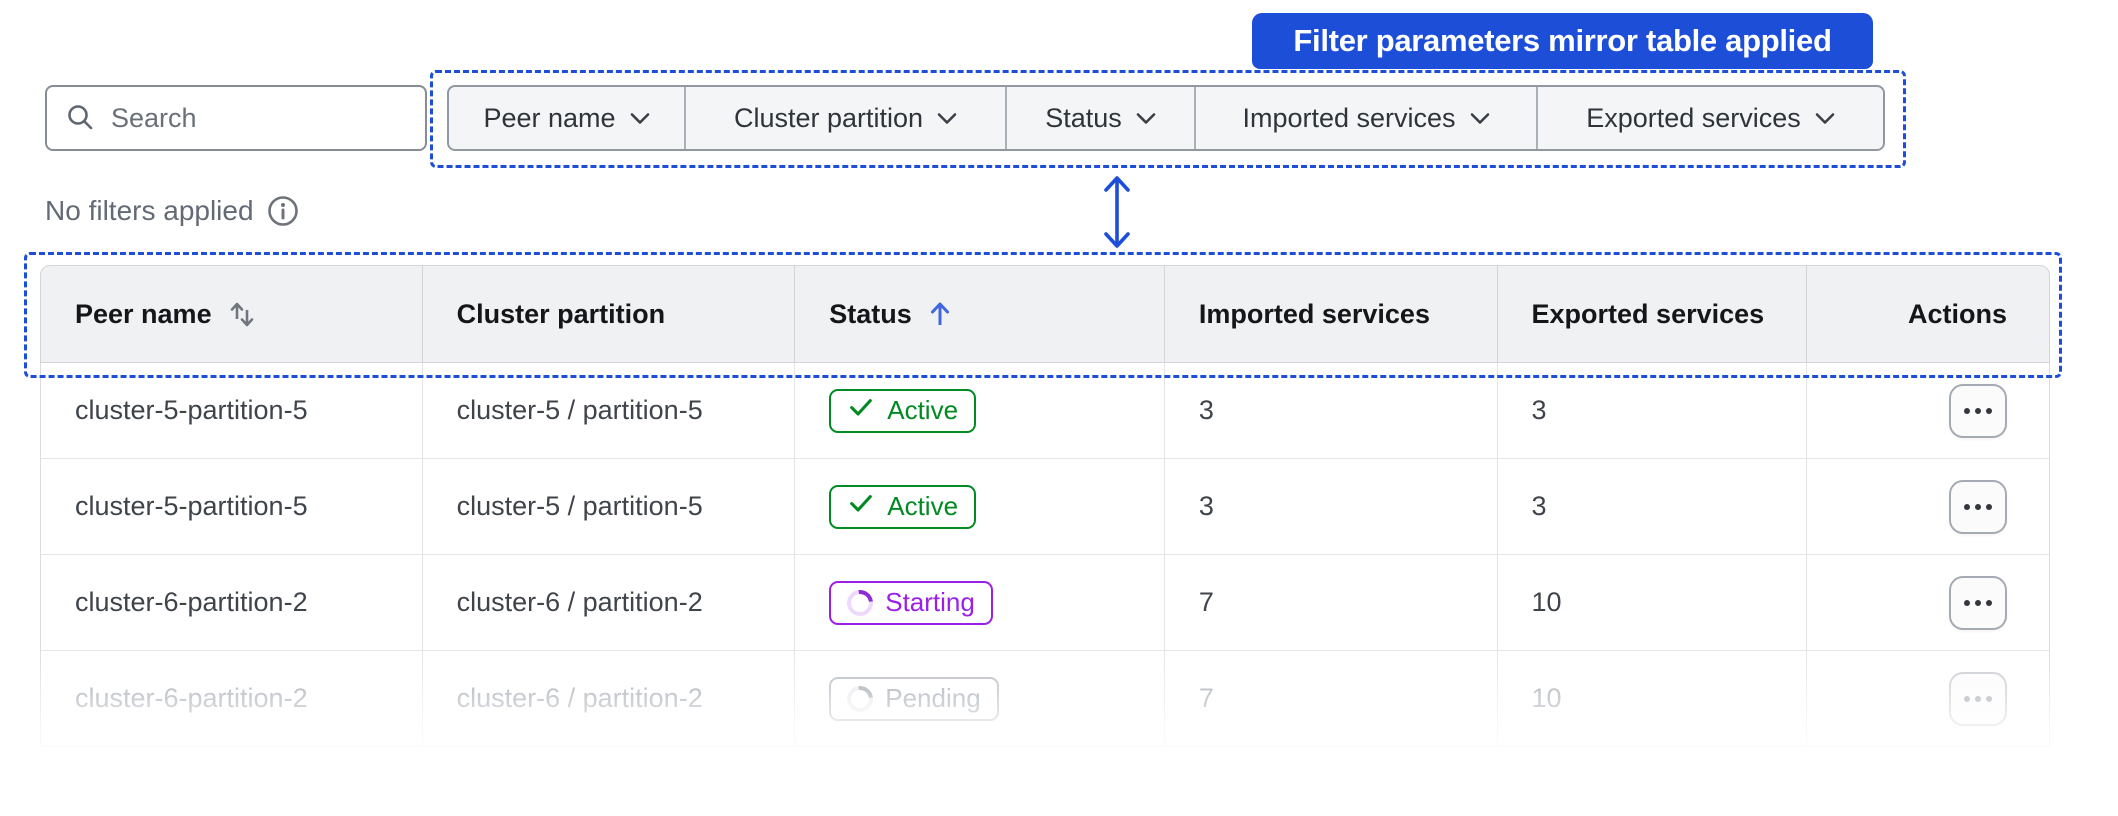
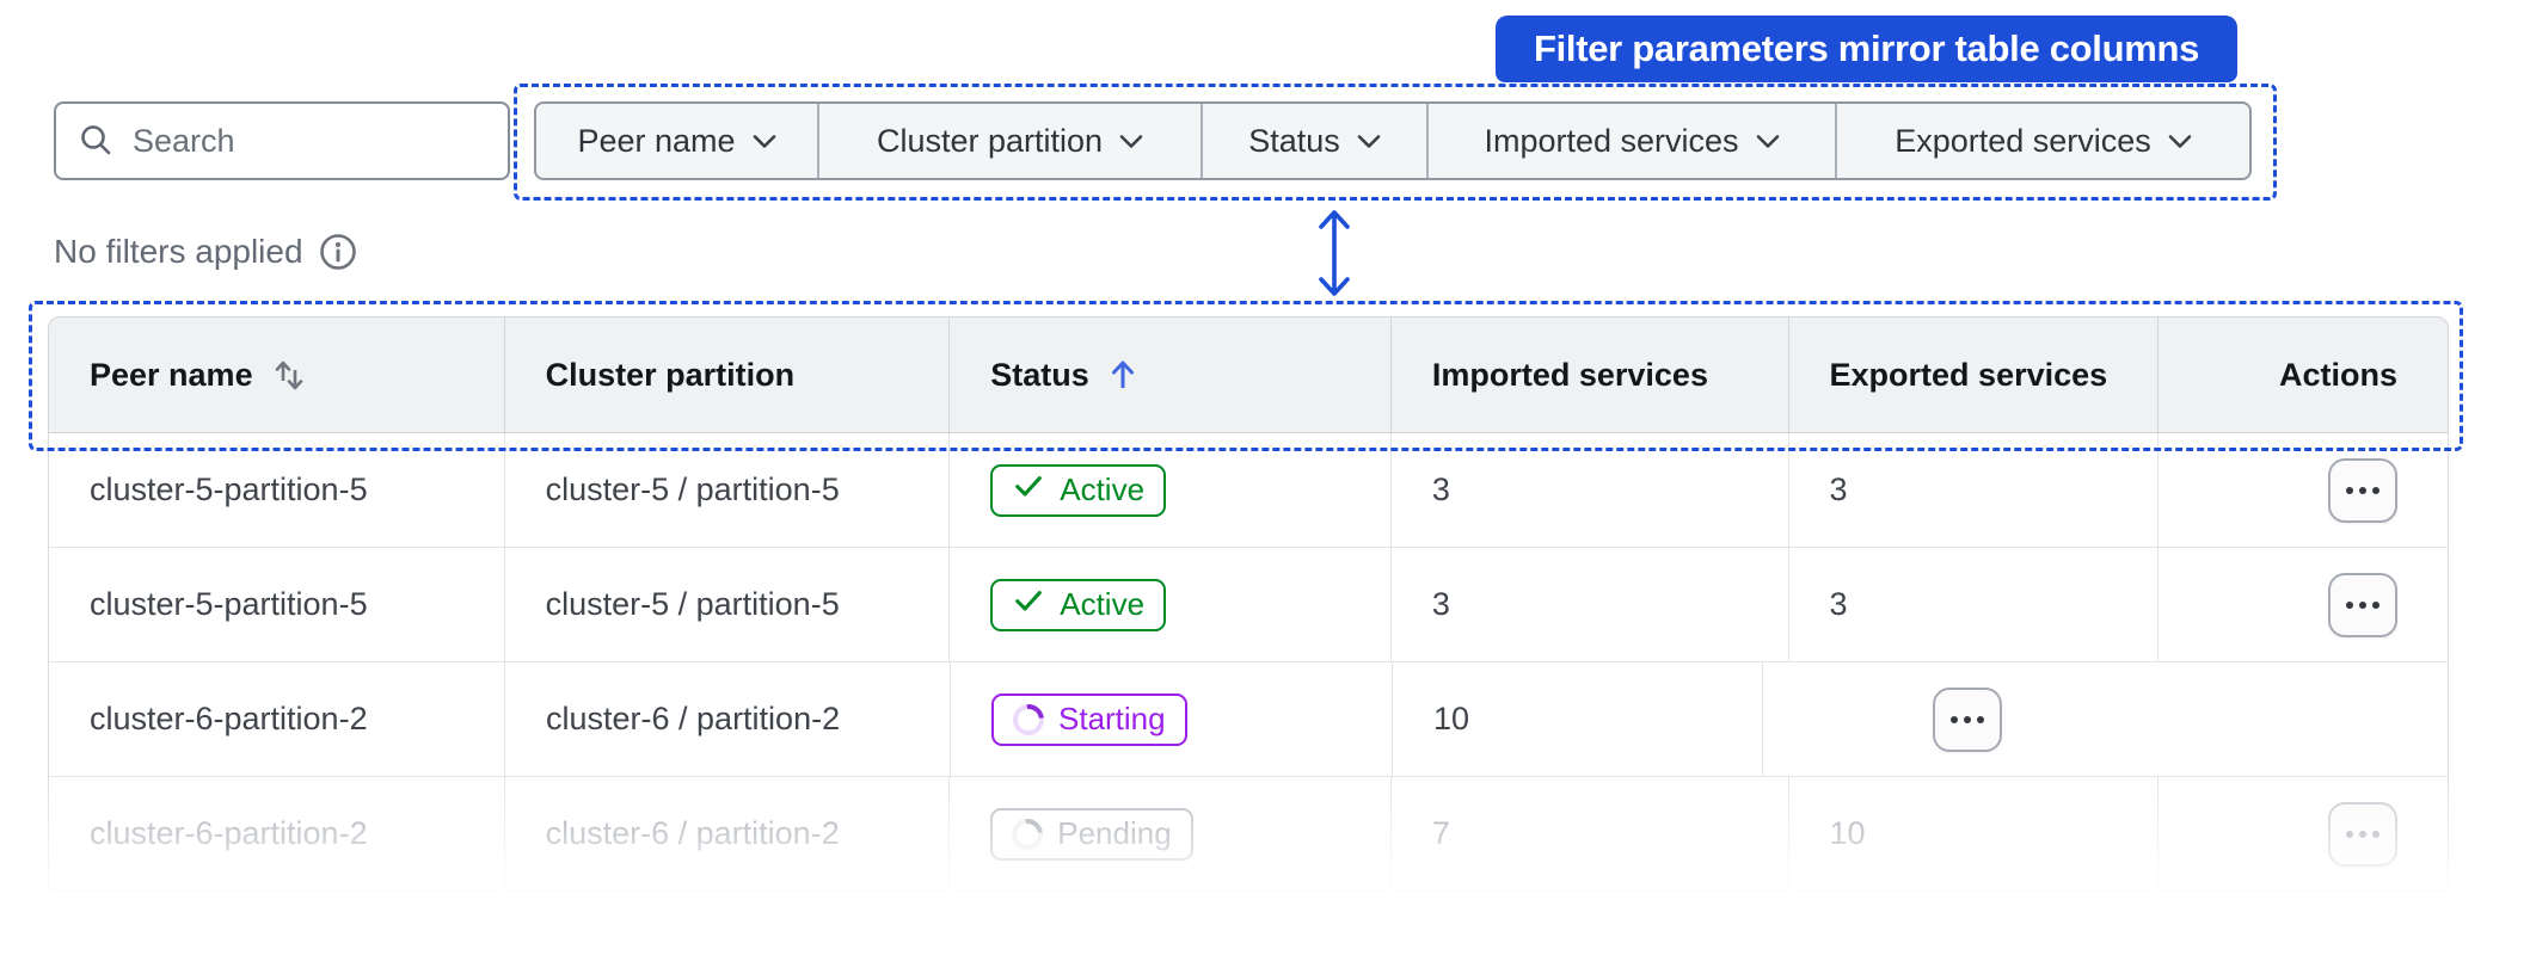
- Filter parameters mirror table applied
+ Filter parameters mirror table columns
  Search
  Peer name
  Cluster partition
  Status
  Imported services
  Exported services
  No filters applied
  Peer name
  Cluster partition
  Status
  Imported services
  Exported services
  Actions
  cluster-5-partition-5
  cluster-5 / partition-5
  Active
  3
  3
  cluster-5-partition-5
  cluster-5 / partition-5
  Active
  3
  3
  cluster-6-partition-2
  cluster-6 / partition-2
  Starting
- 7
  10
